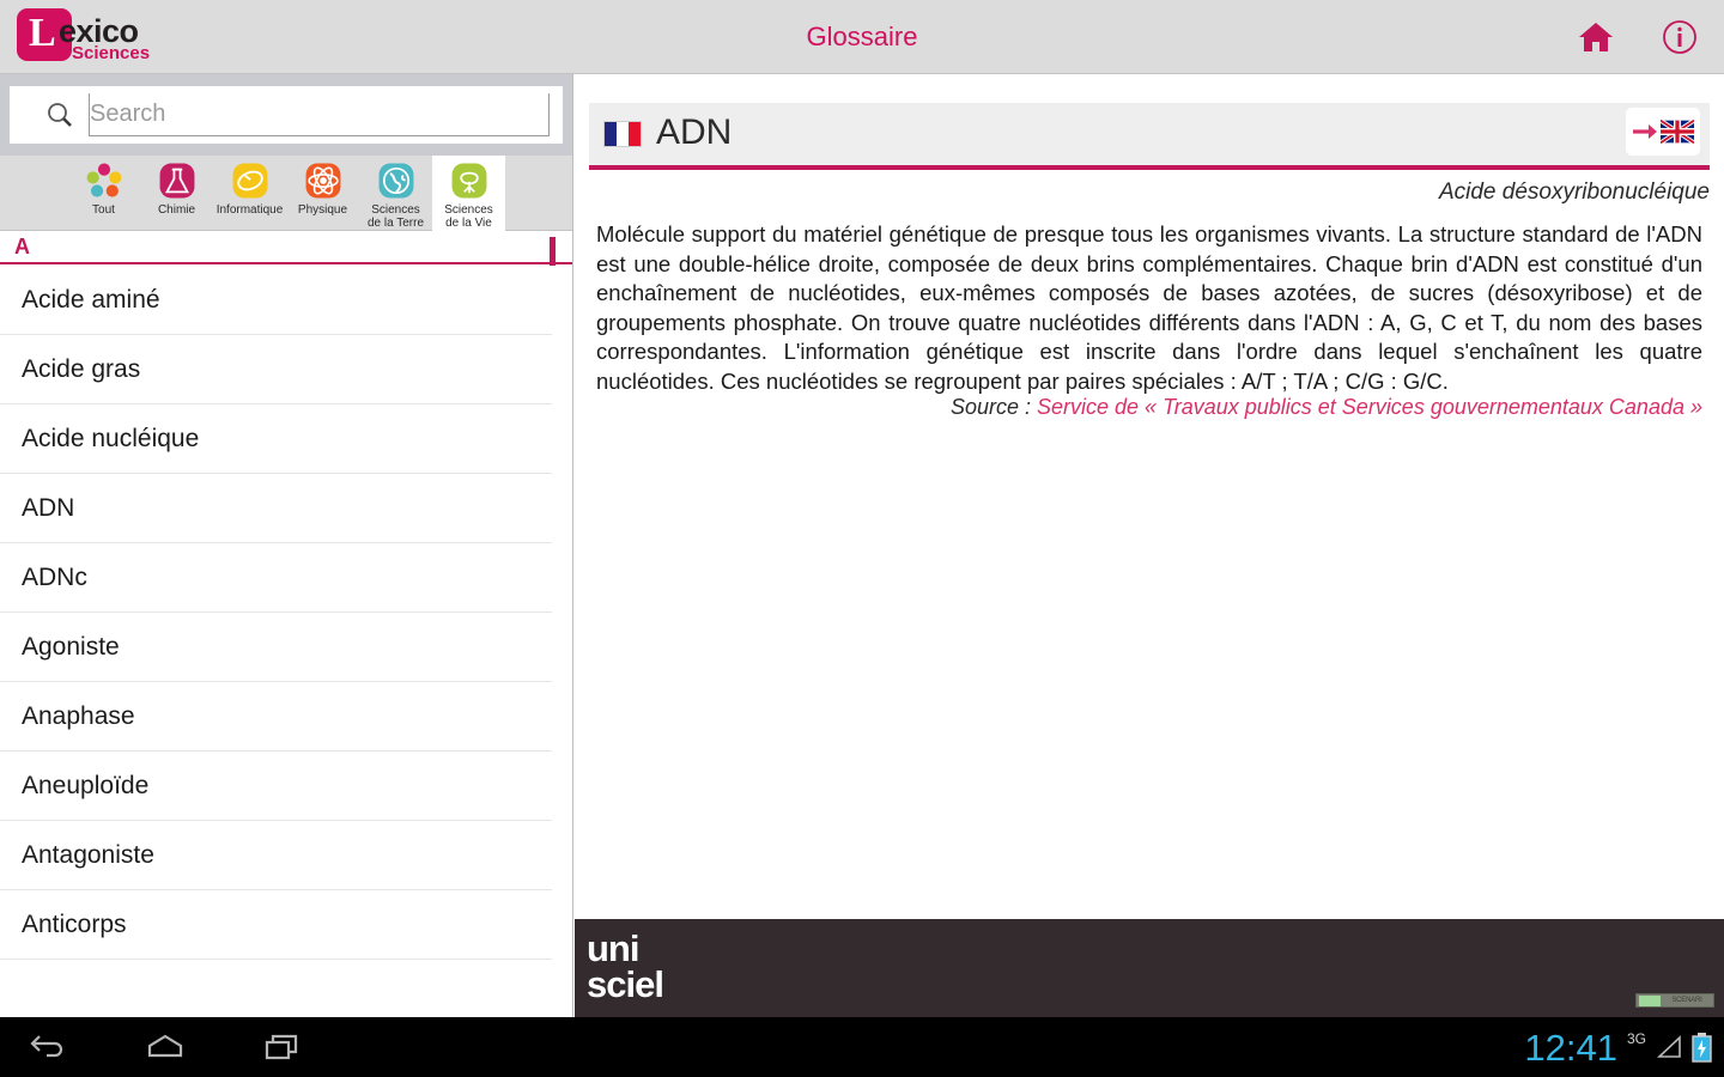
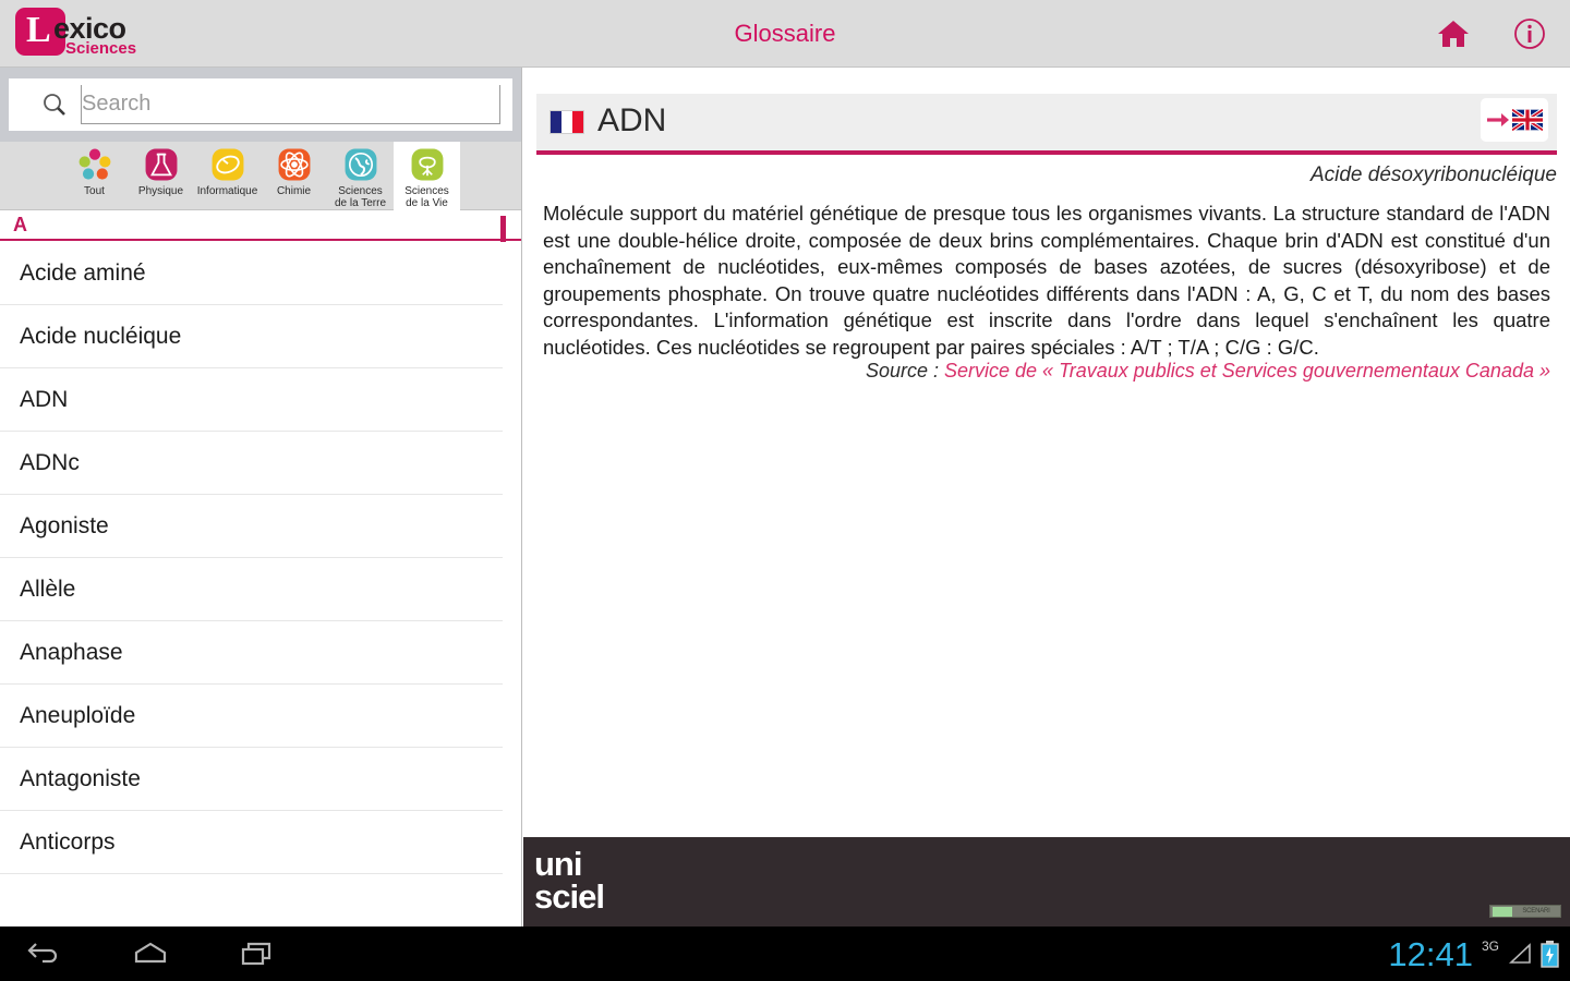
  L
  exico
  Sciences
  Glossaire
  Search
  Tout
- Chimie
+ Physique
  Informatique
- Physique
+ Chimie
  Sciences
  de la Terre
  Sciences
  de la Vie
  A
  Acide aminé
- Acide gras
  Acide nucléique
  ADN
  ADNc
  Agoniste
+ Allèle
  Anaphase
  Aneuploïde
  Antagoniste
  Anticorps
  ADN
  Acide désoxyribonucléique
  Molécule support du matériel génétique de presque tous les organismes vivants. La structure standard de l'ADN est une double-hélice droite, composée de deux brins complémentaires. Chaque brin d'ADN est constitué d'un enchaînement de nucléotides, eux-mêmes composés de bases azotées, de sucres (désoxyribose) et de groupements phosphate. On trouve quatre nucléotides différents dans l'ADN : A, G, C et T, du nom des bases correspondantes. L'information génétique est inscrite dans l'ordre dans lequel s'enchaînent les quatre nucléotides. Ces nucléotides se regroupent par paires spéciales : A/T ; T/A ; C/G : G/C.
  Source : Service de « Travaux publics et Services gouvernementaux Canada »
  uni
  sciel
  12:41
  3G
